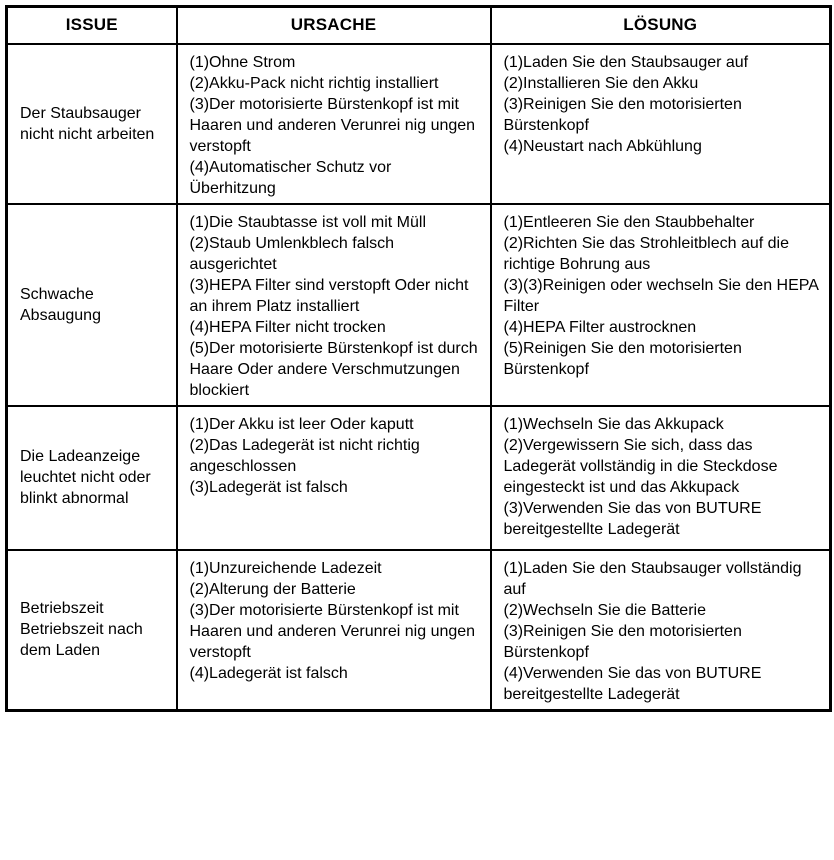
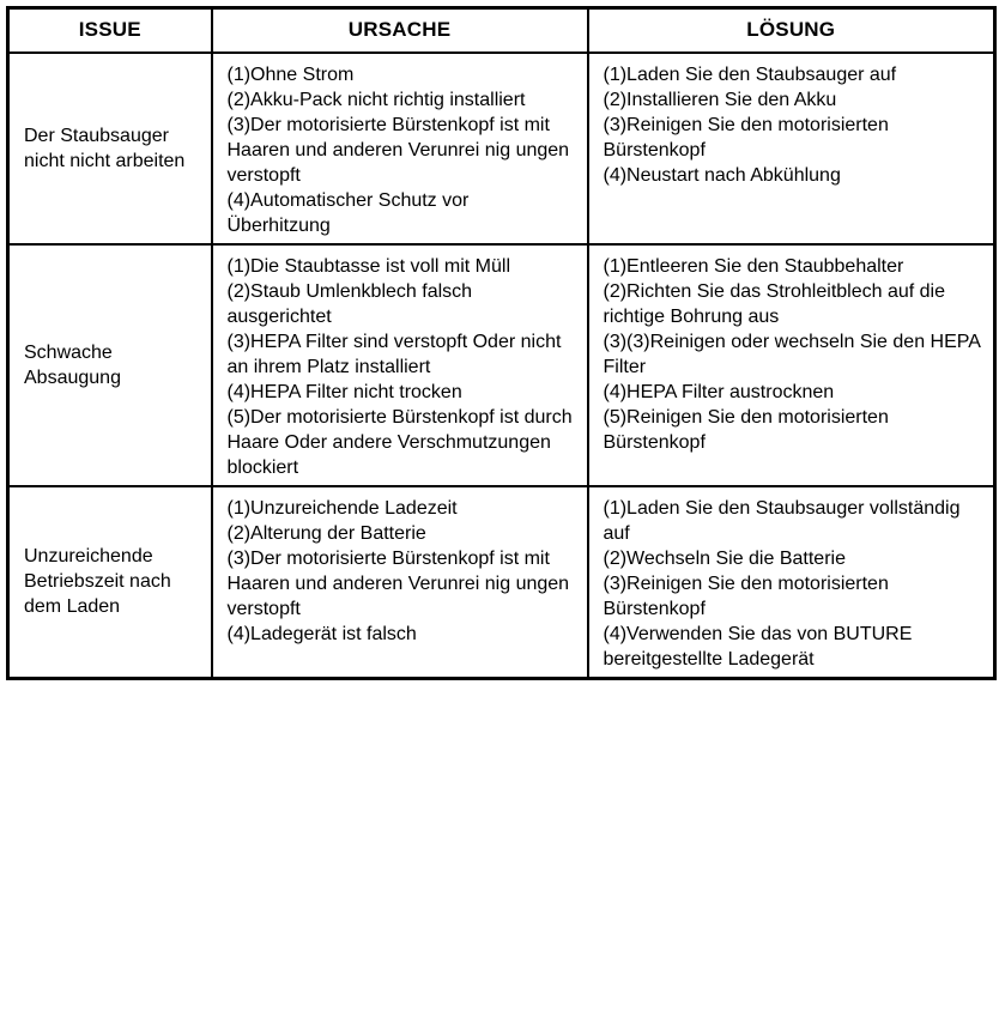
  ISSUE	URSACHE	LÖSUNG
  Der Staubsauger nicht nicht arbeiten	(1)Ohne Strom (2)Akku-Pack nicht richtig installiert (3)Der motorisierte Bürstenkopf ist mit Haaren und anderen Verunrei nig ungen verstopft (4)Automatischer Schutz vor Überhitzung	(1)Laden Sie den Staubsauger auf (2)Installieren Sie den Akku (3)Reinigen Sie den motorisierten Bürstenkopf (4)Neustart nach Abkühlung
  Schwache Absaugung	(1)Die Staubtasse ist voll mit Müll (2)Staub Umlenkblech falsch ausgerichtet (3)HEPA Filter sind verstopft Oder nicht an ihrem Platz installiert (4)HEPA Filter nicht trocken (5)Der motorisierte Bürstenkopf ist durch Haare Oder andere Verschmutzungen blockiert	(1)Entleeren Sie den Staubbehalter (2)Richten Sie das Strohleitblech auf die richtige Bohrung aus (3)(3)Reinigen oder wechseln Sie den HEPA Filter (4)HEPA Filter austrocknen (5)Reinigen Sie den motorisierten Bürstenkopf
- Die Ladeanzeige leuchtet nicht oder blinkt abnormal	(1)Der Akku ist leer Oder kaputt (2)Das Ladegerät ist nicht richtig angeschlossen (3)Ladegerät ist falsch	(1)Wechseln Sie das Akkupack (2)Vergewissern Sie sich, dass das Ladegerät vollständig in die Steckdose eingesteckt ist und das Akkupack (3)Verwenden Sie das von BUTURE bereitgestellte Ladegerät
- Betriebszeit Betriebszeit nach dem Laden	(1)Unzureichende Ladezeit (2)Alterung der Batterie (3)Der motorisierte Bürstenkopf ist mit Haaren und anderen Verunrei nig ungen verstopft (4)Ladegerät ist falsch	(1)Laden Sie den Staubsauger vollständig auf (2)Wechseln Sie die Batterie (3)Reinigen Sie den motorisierten Bürstenkopf (4)Verwenden Sie das von BUTURE bereitgestellte Ladegerät
+ Unzureichende Betriebszeit nach dem Laden	(1)Unzureichende Ladezeit (2)Alterung der Batterie (3)Der motorisierte Bürstenkopf ist mit Haaren und anderen Verunrei nig ungen verstopft (4)Ladegerät ist falsch	(1)Laden Sie den Staubsauger vollständig auf (2)Wechseln Sie die Batterie (3)Reinigen Sie den motorisierten Bürstenkopf (4)Verwenden Sie das von BUTURE bereitgestellte Ladegerät
